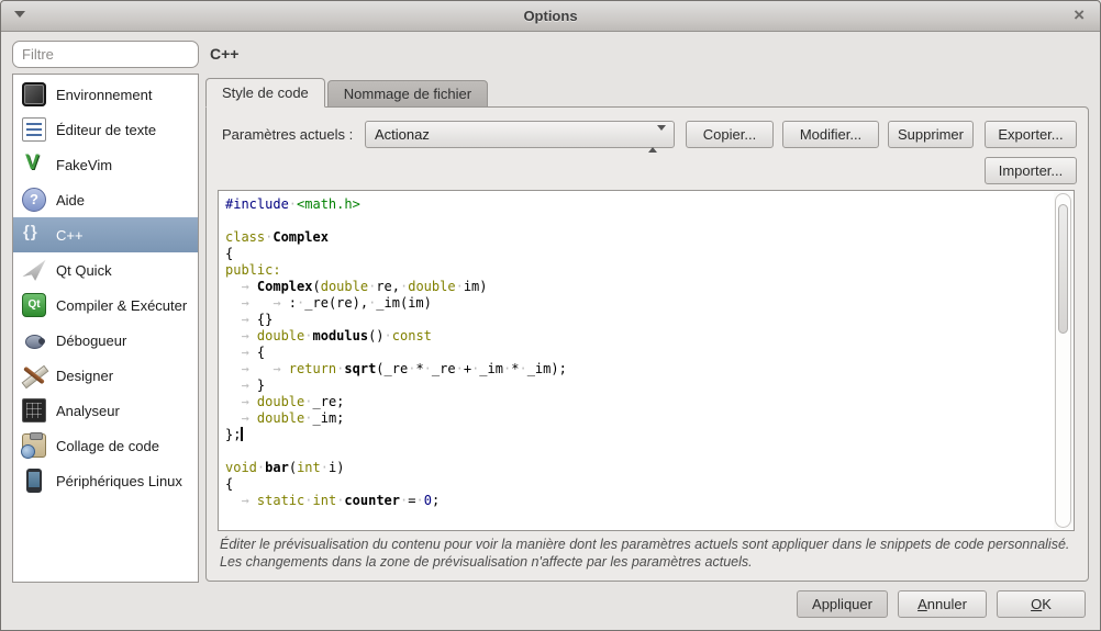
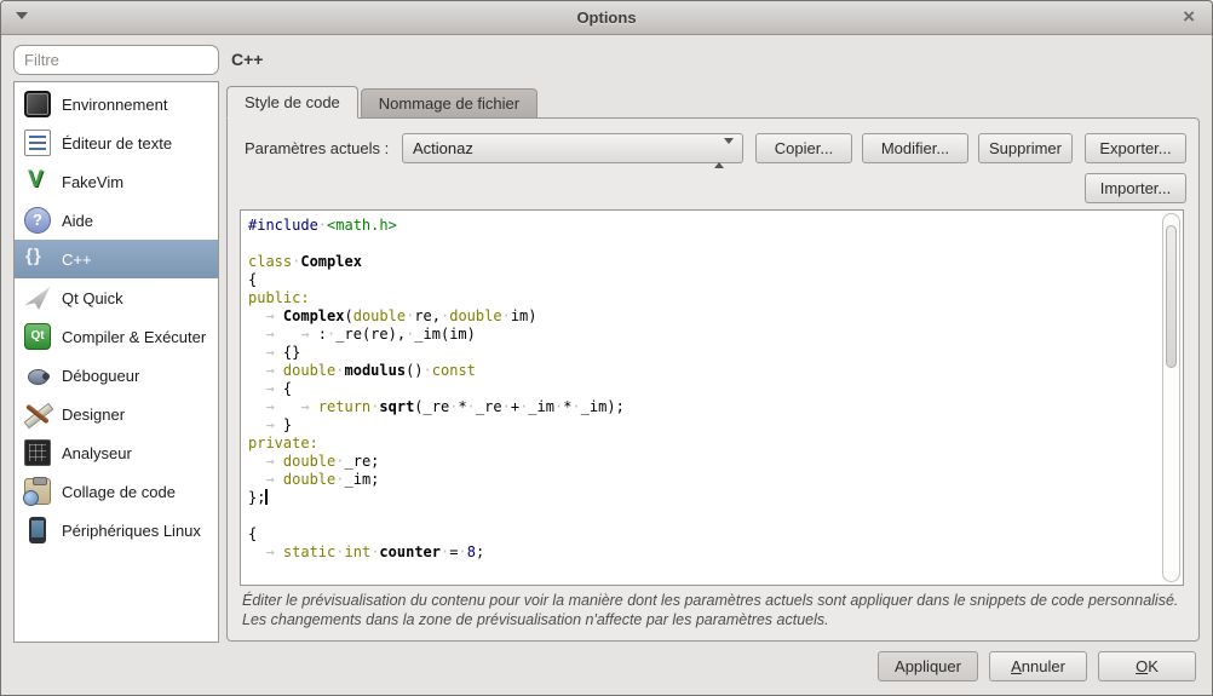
  Options
  ×
  Filtre
  Environnement
  Éditeur de texte
  FakeVim
  Aide
  C++
  Qt Quick
  Compiler & Exécuter
  Débogueur
  Designer
  Analyseur
  Collage de code
  Périphériques Linux
  C++
  Style de code
  Nommage de fichier
  Paramètres actuels :
  Actionaz
  Copier...
  Modifier...
  Supprimer
  Exporter...
  Importer...
  #include·<math.h>
  class·Complex
  {
  public:
  → Complex(double·re,·double·im)
  → → :·_re(re),·_im(im)
  → {}
  → double·modulus()·const
  → {
  → → return·sqrt(_re·*·_re·+·_im·*·_im);
  → }
+ private:
  → double·_re;
  → double·_im;
  };
- void·bar(int·i)
  {
- → static·int·counter·=·0;
+ → static·int·counter·=·8;
  Éditer le prévisualisation du contenu pour voir la manière dont les paramètres actuels sont appliquer dans le snippets de code personnalisé. Les changements dans la zone de prévisualisation n'affecte par les paramètres actuels.
  Appliquer
  Annuler
  OK
